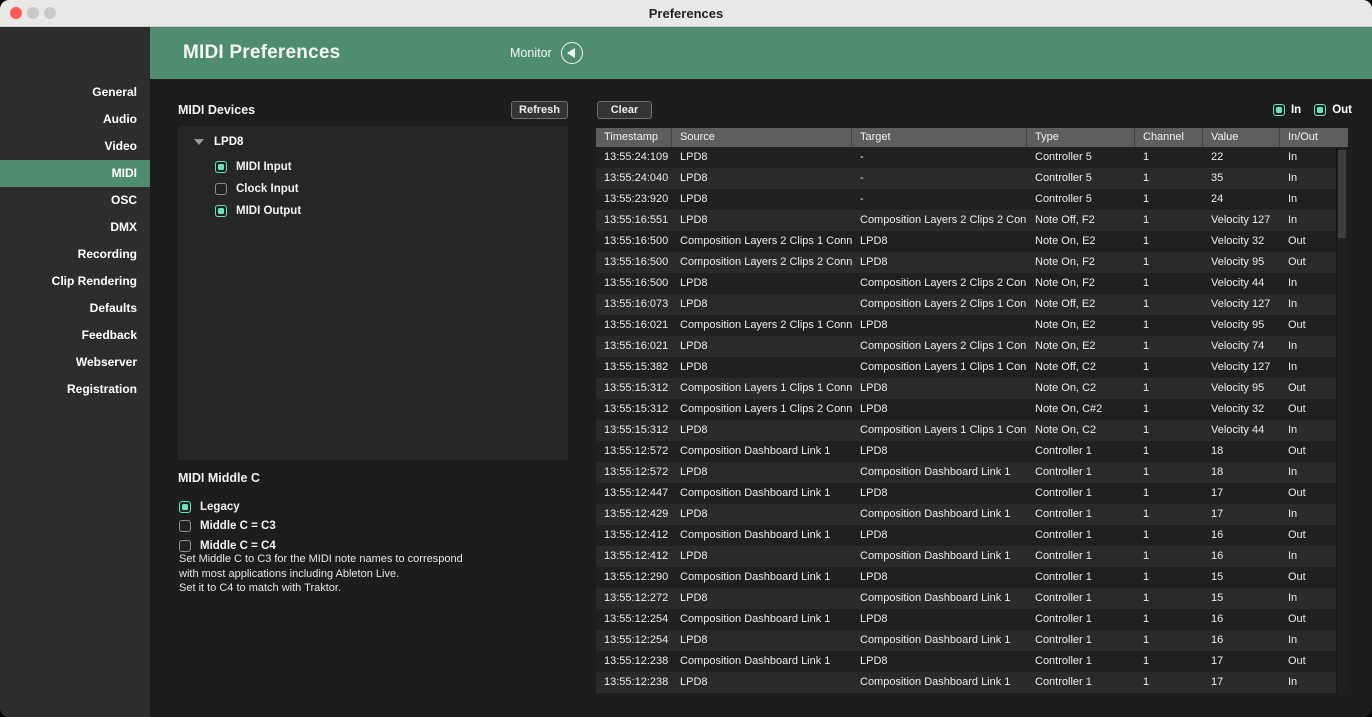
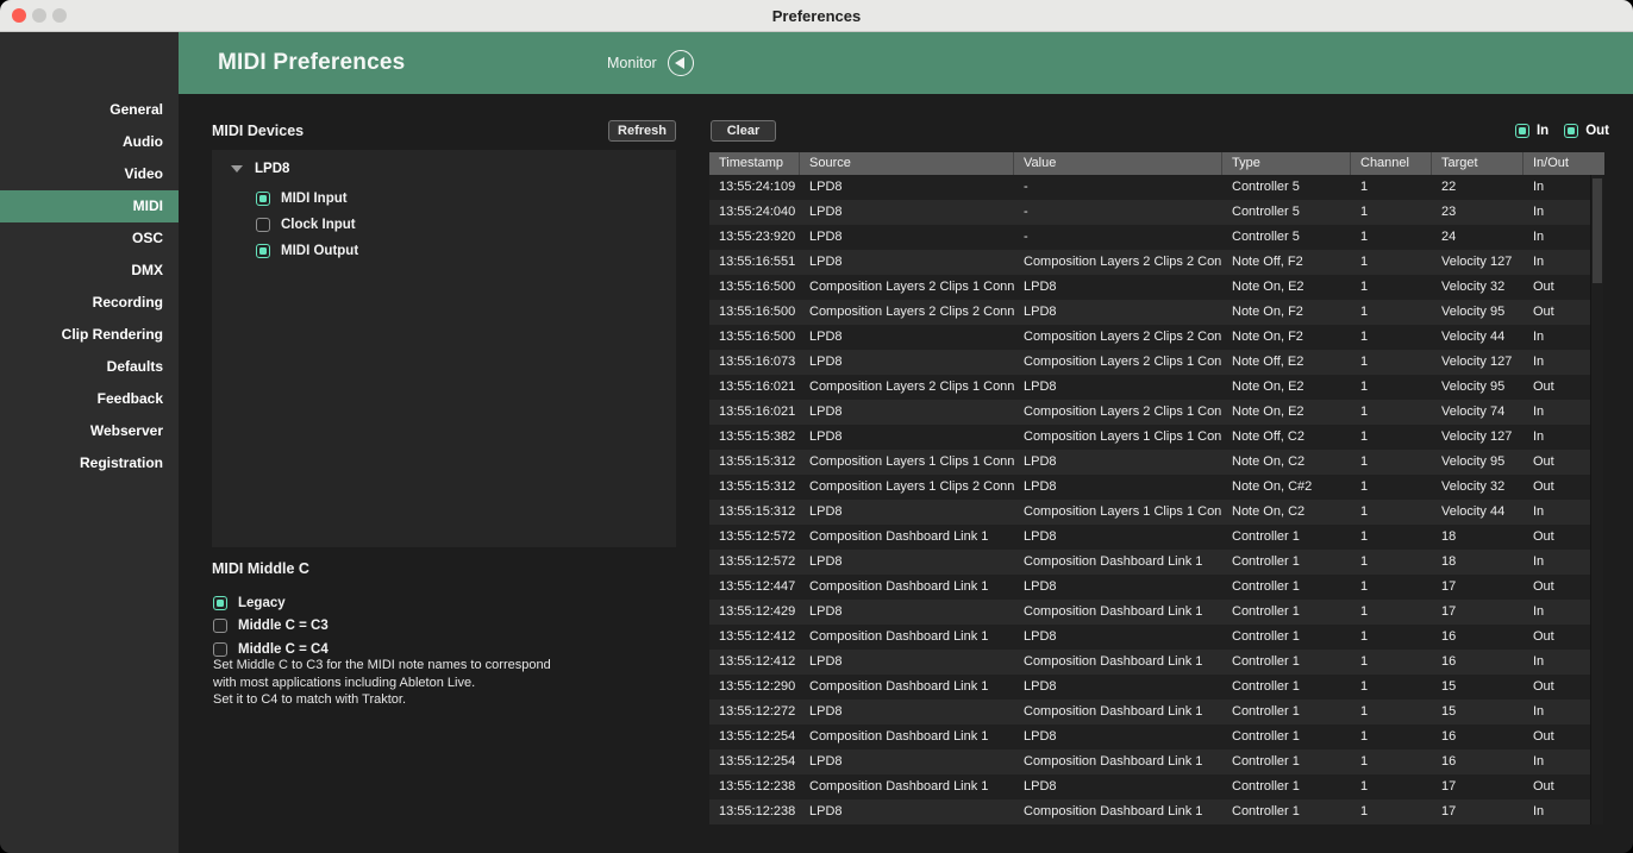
  Preferences
  General
  Audio
  Video
  MIDI
  OSC
  DMX
  Recording
  Clip Rendering
  Defaults
  Feedback
  Webserver
  Registration
  MIDI Preferences
  Monitor
  MIDI Devices
  Refresh
  LPD8
  MIDI Input
  Clock Input
  MIDI Output
  MIDI Middle C
  Legacy
  Middle C = C3
  Middle C = C4
  Set Middle C to C3 for the MIDI note names to correspond
  with most applications including Ableton Live.
  Set it to C4 to match with Traktor.
  Clear
  In
  Out
  Timestamp
  Source
- Target
+ Value
  Type
  Channel
- Value
+ Target
  In/Out
  13:55:24:109
  LPD8
  -
  Controller 5
  1
  22
  In
  13:55:24:040
  LPD8
  -
  Controller 5
  1
- 35
+ 23
  In
  13:55:23:920
  LPD8
  -
  Controller 5
  1
  24
  In
  13:55:16:551
  LPD8
  Composition Layers 2 Clips 2 Con
  Note Off, F2
  1
  Velocity 127
  In
  13:55:16:500
  Composition Layers 2 Clips 1 Conn
  LPD8
  Note On, E2
  1
  Velocity 32
  Out
  13:55:16:500
  Composition Layers 2 Clips 2 Conn
  LPD8
  Note On, F2
  1
  Velocity 95
  Out
  13:55:16:500
  LPD8
  Composition Layers 2 Clips 2 Con
  Note On, F2
  1
  Velocity 44
  In
  13:55:16:073
  LPD8
  Composition Layers 2 Clips 1 Con
  Note Off, E2
  1
  Velocity 127
  In
  13:55:16:021
  Composition Layers 2 Clips 1 Conn
  LPD8
  Note On, E2
  1
  Velocity 95
  Out
  13:55:16:021
  LPD8
  Composition Layers 2 Clips 1 Con
  Note On, E2
  1
  Velocity 74
  In
  13:55:15:382
  LPD8
  Composition Layers 1 Clips 1 Con
  Note Off, C2
  1
  Velocity 127
  In
  13:55:15:312
  Composition Layers 1 Clips 1 Conn
  LPD8
  Note On, C2
  1
  Velocity 95
  Out
  13:55:15:312
  Composition Layers 1 Clips 2 Conn
  LPD8
  Note On, C#2
  1
  Velocity 32
  Out
  13:55:15:312
  LPD8
  Composition Layers 1 Clips 1 Con
  Note On, C2
  1
  Velocity 44
  In
  13:55:12:572
  Composition Dashboard Link 1
  LPD8
  Controller 1
  1
  18
  Out
  13:55:12:572
  LPD8
  Composition Dashboard Link 1
  Controller 1
  1
  18
  In
  13:55:12:447
  Composition Dashboard Link 1
  LPD8
  Controller 1
  1
  17
  Out
  13:55:12:429
  LPD8
  Composition Dashboard Link 1
  Controller 1
  1
  17
  In
  13:55:12:412
  Composition Dashboard Link 1
  LPD8
  Controller 1
  1
  16
  Out
  13:55:12:412
  LPD8
  Composition Dashboard Link 1
  Controller 1
  1
  16
  In
  13:55:12:290
  Composition Dashboard Link 1
  LPD8
  Controller 1
  1
  15
  Out
  13:55:12:272
  LPD8
  Composition Dashboard Link 1
  Controller 1
  1
  15
  In
  13:55:12:254
  Composition Dashboard Link 1
  LPD8
  Controller 1
  1
  16
  Out
  13:55:12:254
  LPD8
  Composition Dashboard Link 1
  Controller 1
  1
  16
  In
  13:55:12:238
  Composition Dashboard Link 1
  LPD8
  Controller 1
  1
  17
  Out
  13:55:12:238
  LPD8
  Composition Dashboard Link 1
  Controller 1
  1
  17
  In
